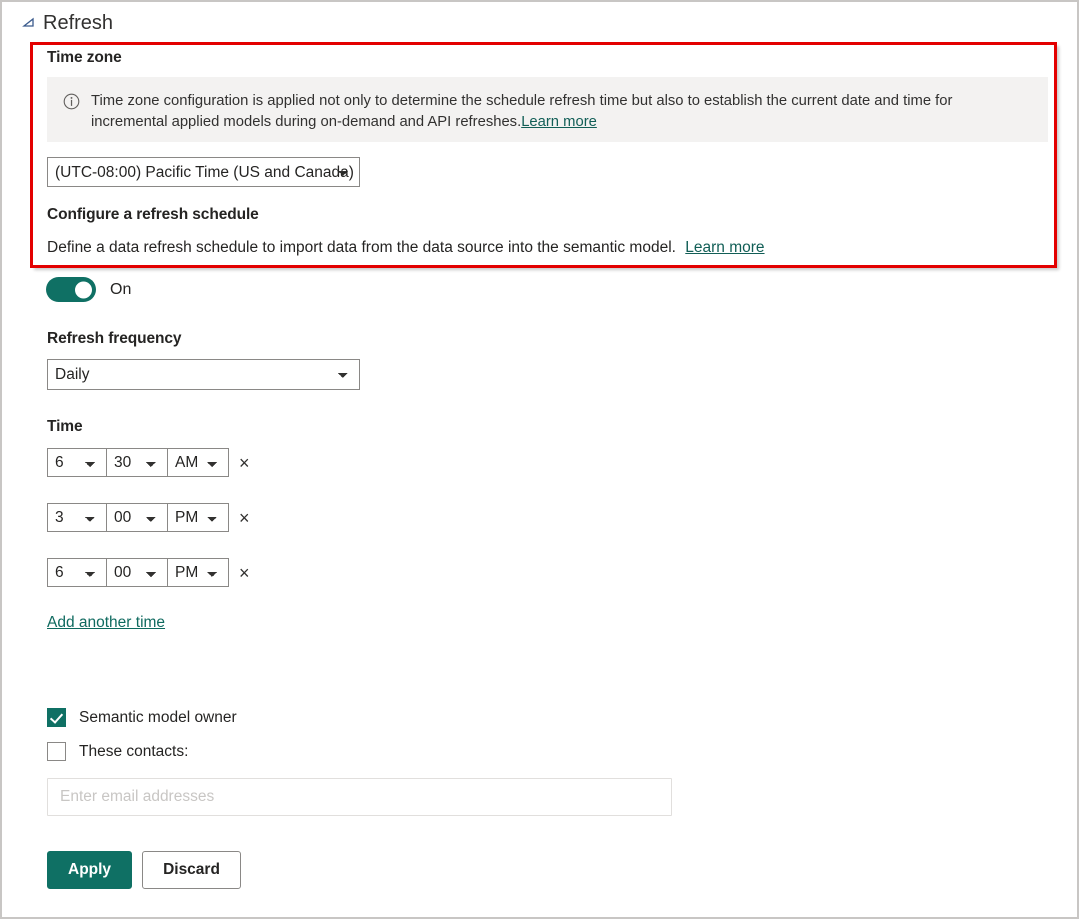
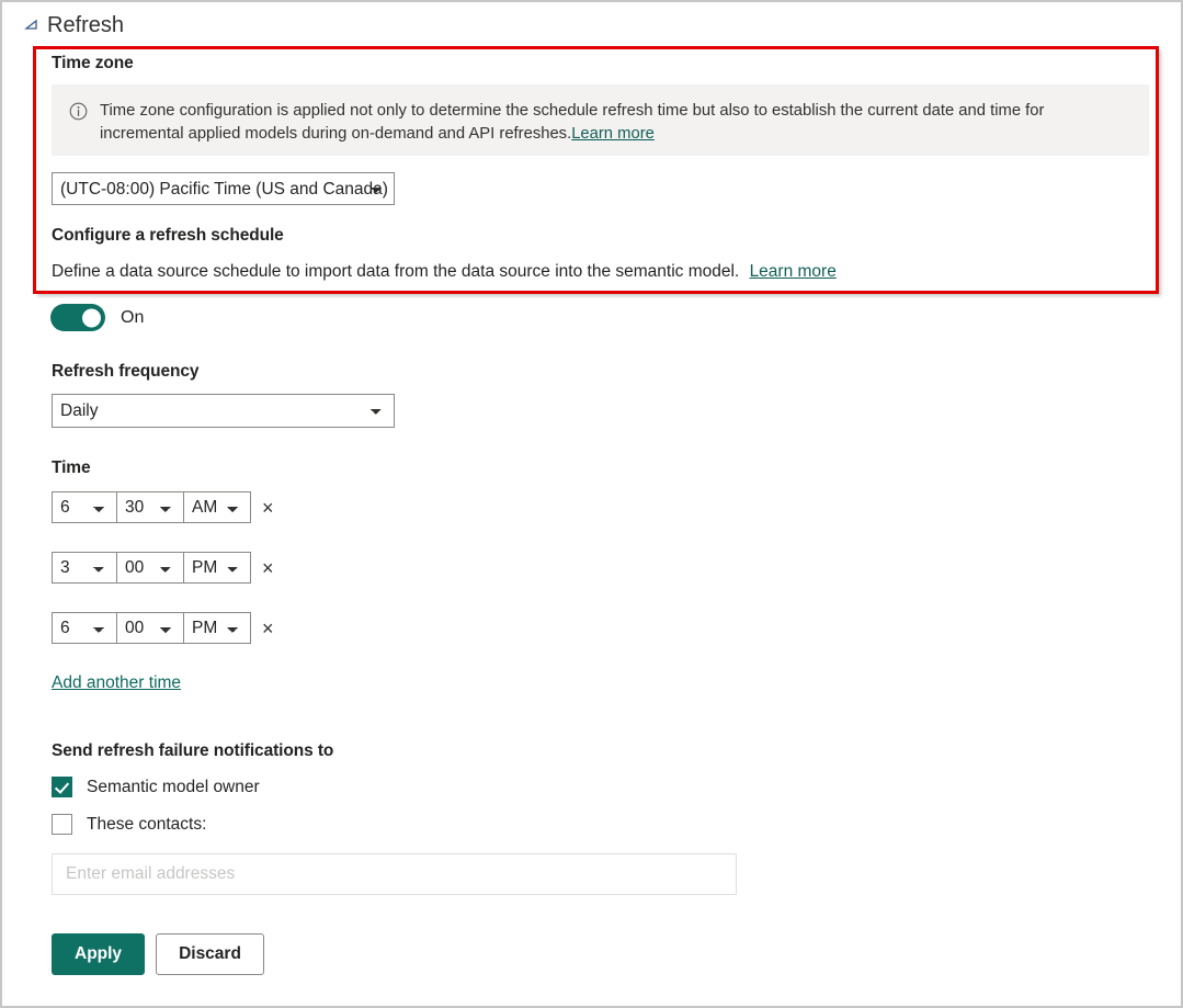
  Refresh
  Time zone
  Time zone configuration is applied not only to determine the schedule refresh time but also to establish the current date and time for incremental applied models during on-demand and API refreshes.Learn more
  (UTC-08:00) Pacific Time (US and Canada)
  Configure a refresh schedule
- Define a data refresh schedule to import data from the data source into the semantic model. Learn more
+ Define a data source schedule to import data from the data source into the semantic model. Learn more
  On
  Refresh frequency
  Daily
  Time
  6
  30
  AM
  ×
  3
  00
  PM
  ×
  6
  00
  PM
  ×
  Add another time
+ Send refresh failure notifications to
  Semantic model owner
  These contacts:
  Enter email addresses
  Apply
  Discard
